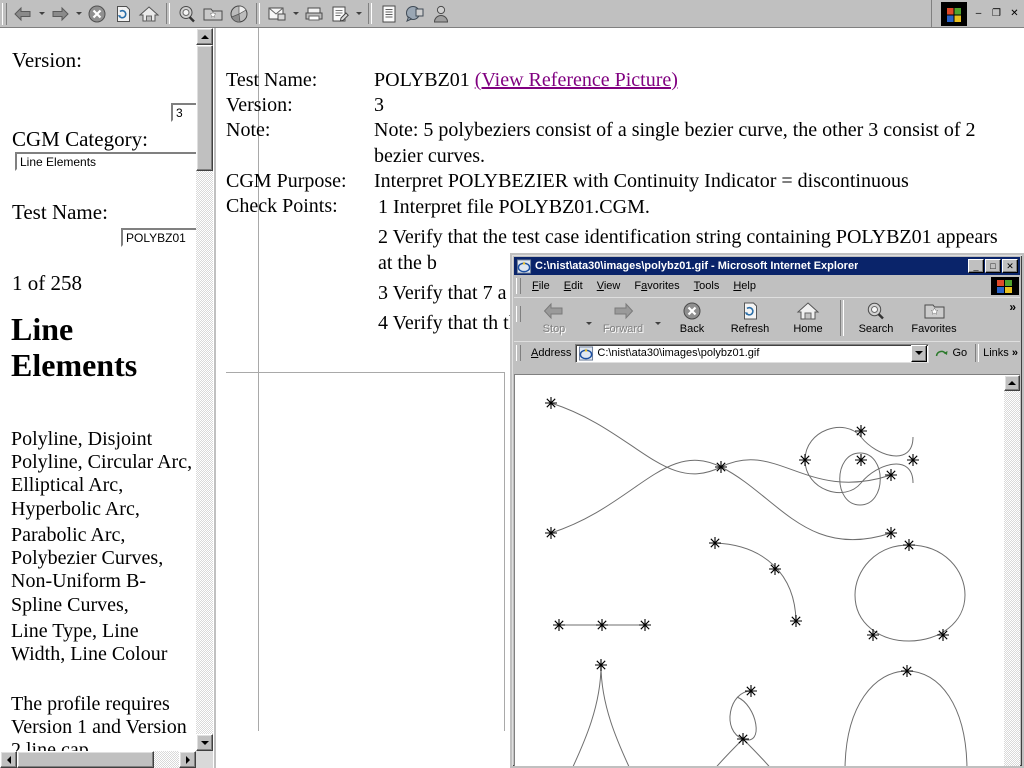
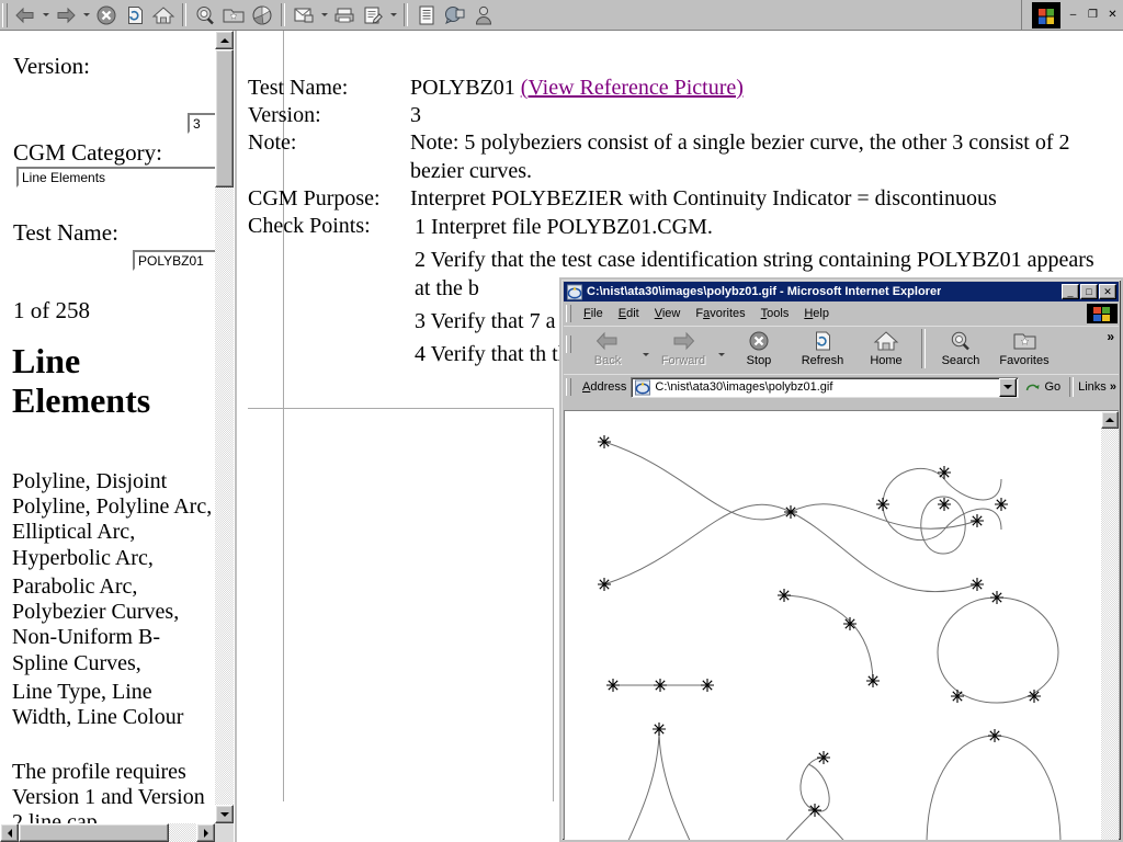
  –
  ❐
  ✕
  Version:
  3
  CGM Category:
  Line Elements
  Test Name:
  POLYBZ01
  1 of 258
  Line Elements
- Polyline, Disjoint Polyline, Circular Arc, Elliptical Arc, Hyperbolic Arc,
+ Polyline, Disjoint Polyline, Polyline Arc, Elliptical Arc, Hyperbolic Arc,
  Parabolic Arc, Polybezier Curves, Non-Uniform B-Spline Curves,
  Line Type, Line Width, Line Colour
  The profile requires Version 1 and Version
  Test Name:	POLYBZ01 (View Reference Picture)
  Version:	3
  Note:	Note: 5 polybeziers consist of a single bezier curve, the other 3 consist of 2 bezier curves.
  CGM Purpose:	Interpret POLYBEZIER with Continuity Indicator = discontinuous
  Check Points:	1 Interpret file POLYBZ01.CGM. 2 Verify that the test case identification string containing POLYBZ01 appears at the b 3 Verify that 7 a 4 Verify that th t
  C:\nist\ata30\images\polybz01.gif - Microsoft Internet Explorer
  _
  □
  ✕
  File
  Edit
  View
  Favorites
  Tools
  Help
- Stop
+ Back
  Forward
- Back
+ Stop
  Refresh
  Home
  Search
  Favorites
  »
  Address
  C:\nist\ata30\images\polybz01.gif
  Go
  Links »
